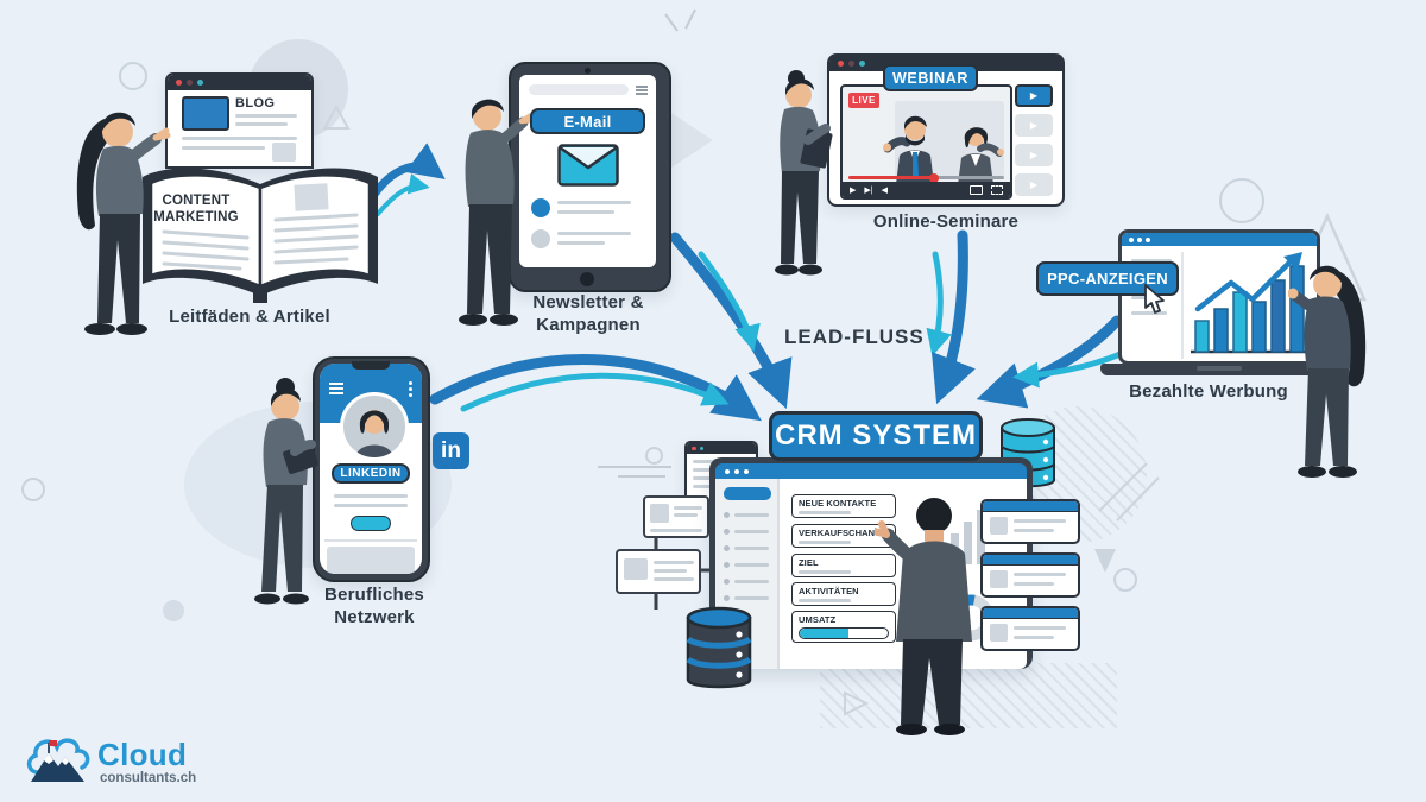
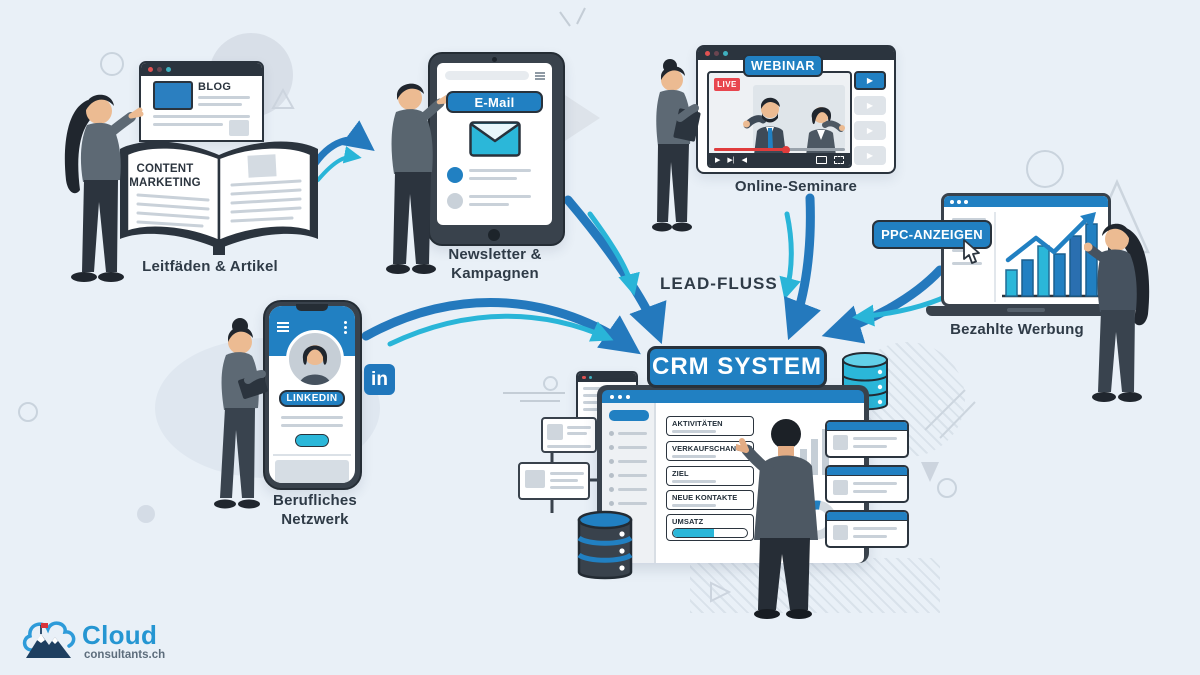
  BLOG
  CONTENT
  MARKETING
  Leitfäden & Artikel
  E-Mail
  Newsletter &
  Kampagnen
  LIVE
  ▶
  ▶
  ▶
  ▶
  WEBINAR
  Online-Seminare
  PPC-ANZEIGEN
  Bezahlte Werbung
  LINKEDIN
  in
  Berufliches
  Netzwerk
  LEAD-FLUSS
- NEUE KONTAKTE
+ AKTIVITÄTEN
  VERKAUFSCHAN
  ZIEL
- AKTIVITÄTEN
+ NEUE KONTAKTE
  UMSATZ
  CRM SYSTEM
  Cloud
  consultants.ch
